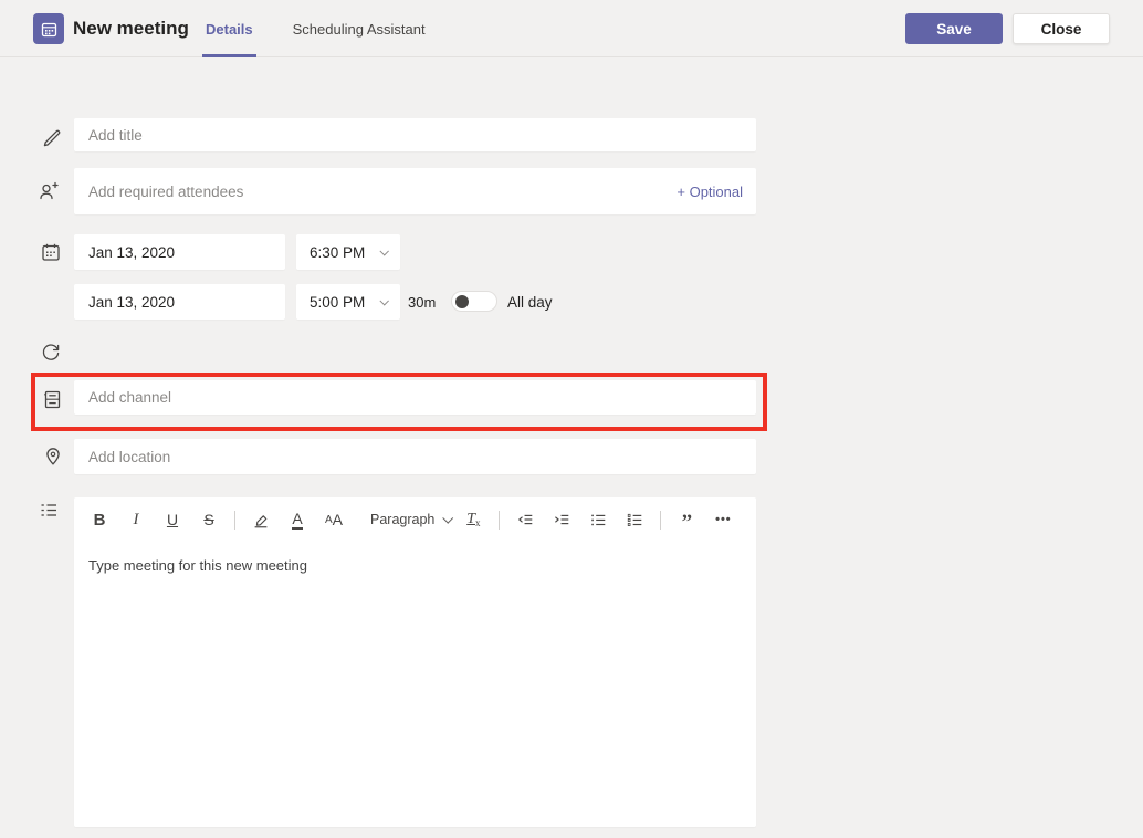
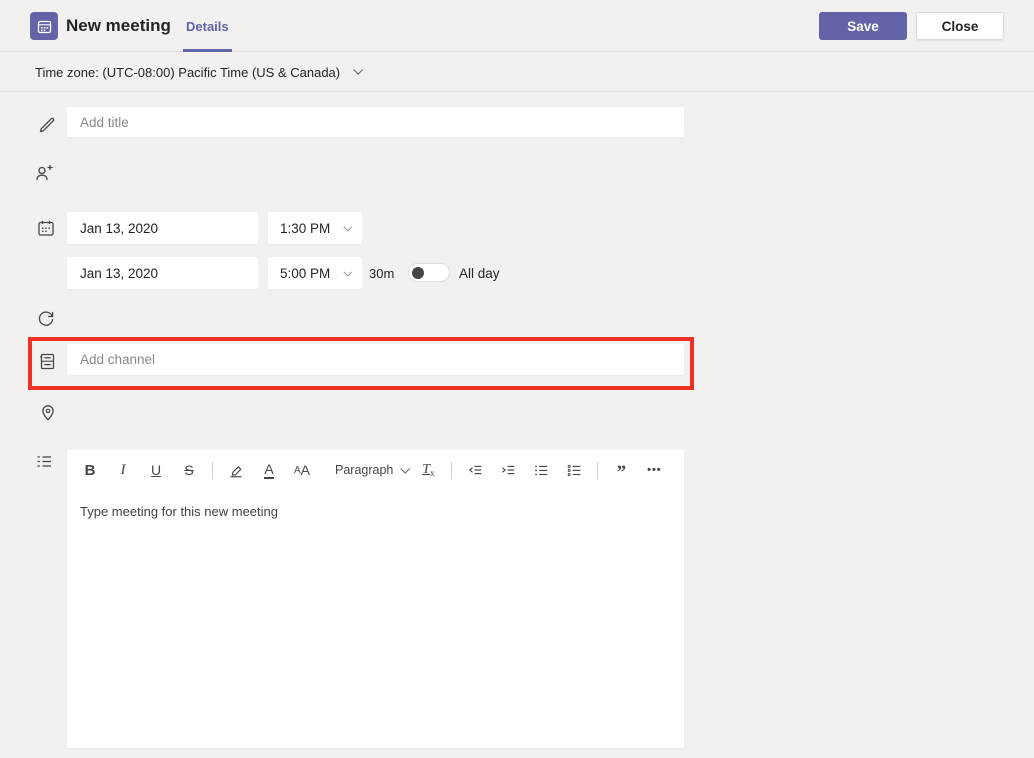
  New meeting
  Details
- Scheduling Assistant
  Save
  Close
+ Time zone: (UTC-08:00) Pacific Time (US & Canada)
  Add title
- Add required attendees
- + Optional
  Jan 13, 2020
- 6:30 PM
+ 1:30 PM
  Jan 13, 2020
  5:00 PM
  30m
  All day
  Add channel
- Add location
  B
  I
  U
  S
  A
  A
  A
  Paragraph
  T
  x
  ”
  •••
  Type meeting for this new meeting
